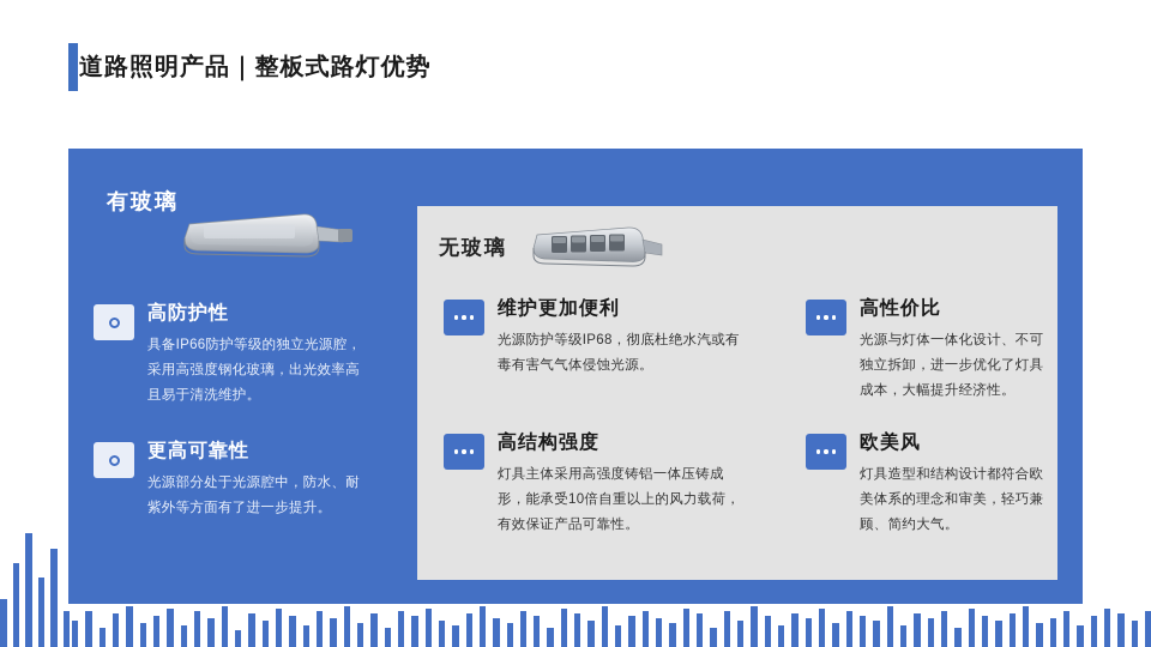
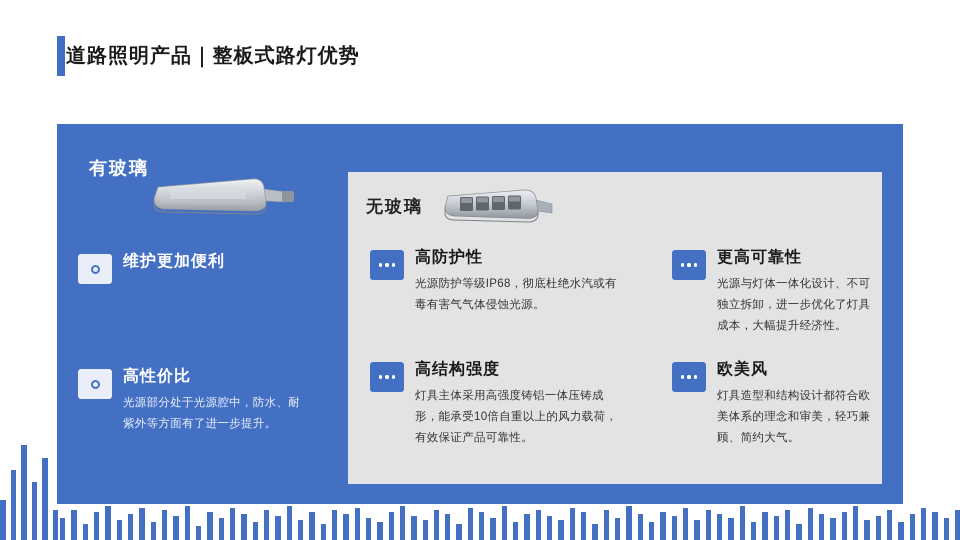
  道路照明产品｜整板式路灯优势
  有玻璃
  无玻璃
- 高防护性
+ 维护更加便利
- 具备IP66防护等级的独立光源腔，采用高强度钢化玻璃，出光效率高且易于清洗维护。
- 更高可靠性
+ 高性价比
  光源部分处于光源腔中，防水、耐紫外等方面有了进一步提升。
- 维护更加便利
+ 高防护性
  光源防护等级IP68，彻底杜绝水汽或有毒有害气气体侵蚀光源。
  高结构强度
  灯具主体采用高强度铸铝一体压铸成形，能承受10倍自重以上的风力载荷，有效保证产品可靠性。
- 高性价比
+ 更高可靠性
  光源与灯体一体化设计、不可独立拆卸，进一步优化了灯具成本，大幅提升经济性。
  欧美风
  灯具造型和结构设计都符合欧美体系的理念和审美，轻巧兼顾、简约大气。
